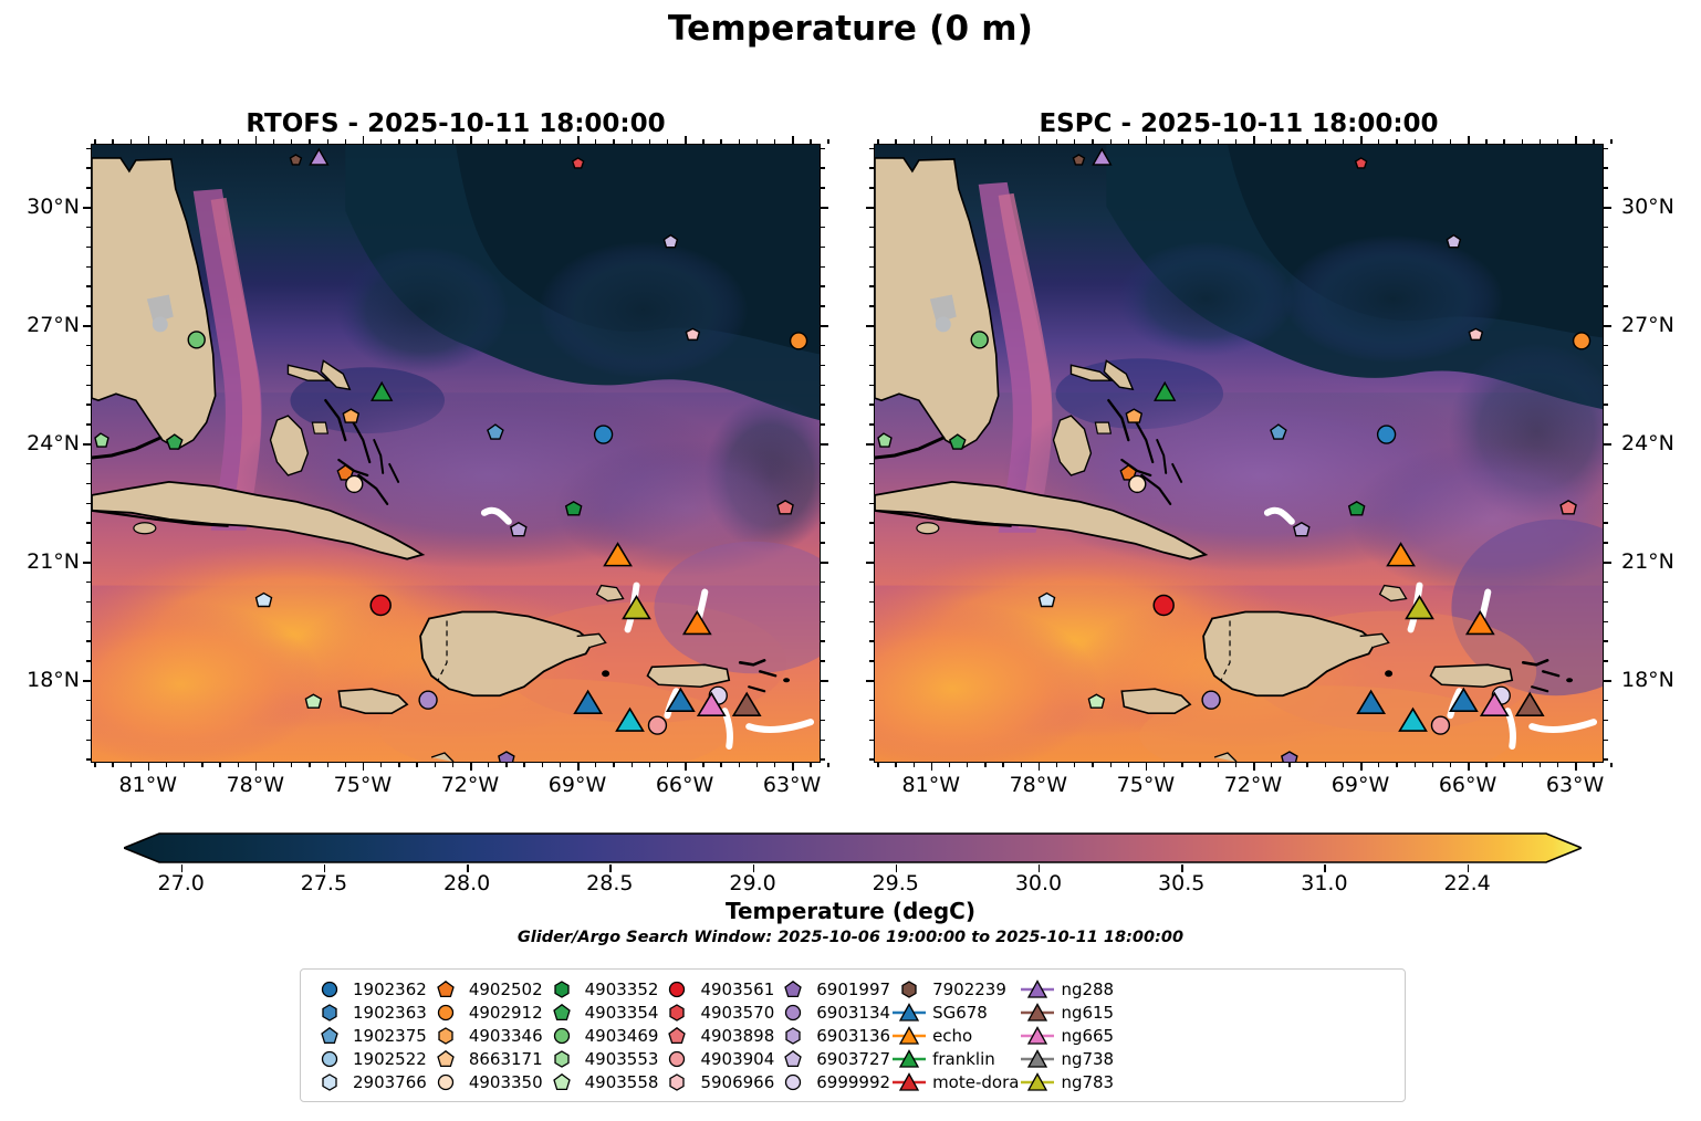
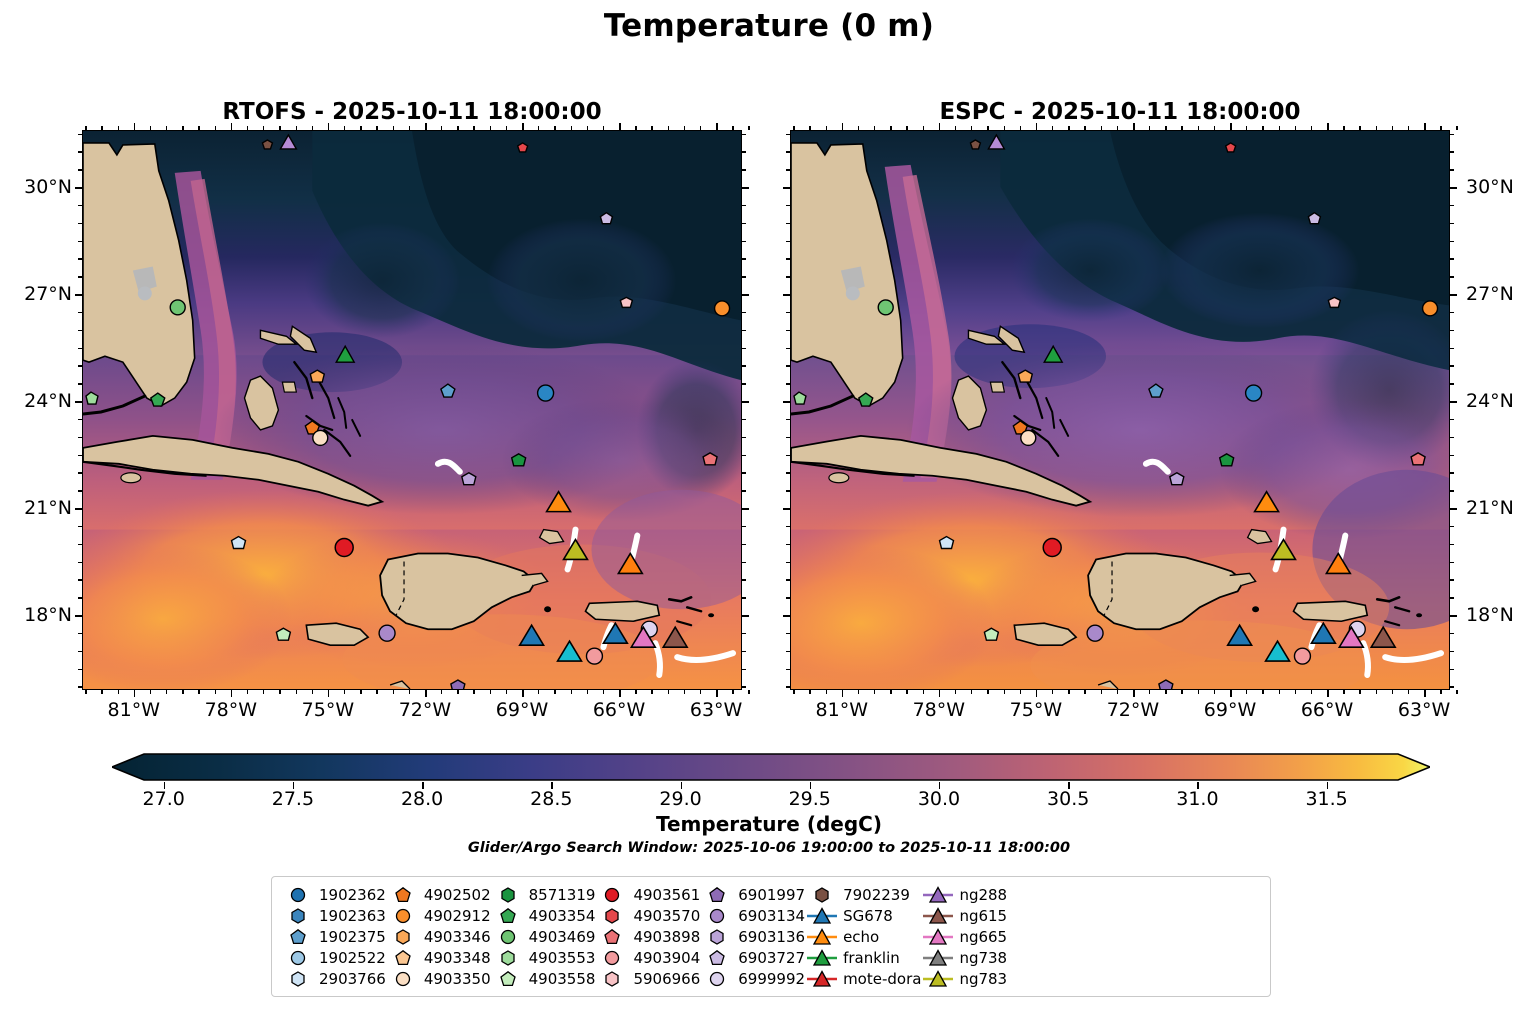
  Temperature (0 m)
  RTOFS - 2025-10-11 18:00:00
  ESPC - 2025-10-11 18:00:00
  81°W
  78°W
  75°W
  72°W
  69°W
  66°W
  63°W
  30°N
  27°N
  24°N
  21°N
  18°N
  81°W
  78°W
  75°W
  72°W
  69°W
  66°W
  63°W
  30°N
  27°N
  24°N
  21°N
  18°N
  27.0
  27.5
  28.0
  28.5
  29.0
  29.5
  30.0
  30.5
  31.0
- 22.4
+ 31.5
  Temperature (degC)
  Glider/Argo Search Window: 2025-10-06 19:00:00 to 2025-10-11 18:00:00
  1902362
  1902363
  1902375
  1902522
  2903766
  4902502
  4902912
  4903346
- 8663171
+ 4903348
  4903350
- 4903352
+ 8571319
  4903354
  4903469
  4903553
  4903558
  4903561
  4903570
  4903898
  4903904
  5906966
  6901997
  6903134
  6903136
  6903727
  6999992
  7902239
  SG678
  echo
  franklin
  mote-dora
  ng288
  ng615
  ng665
  ng738
  ng783
